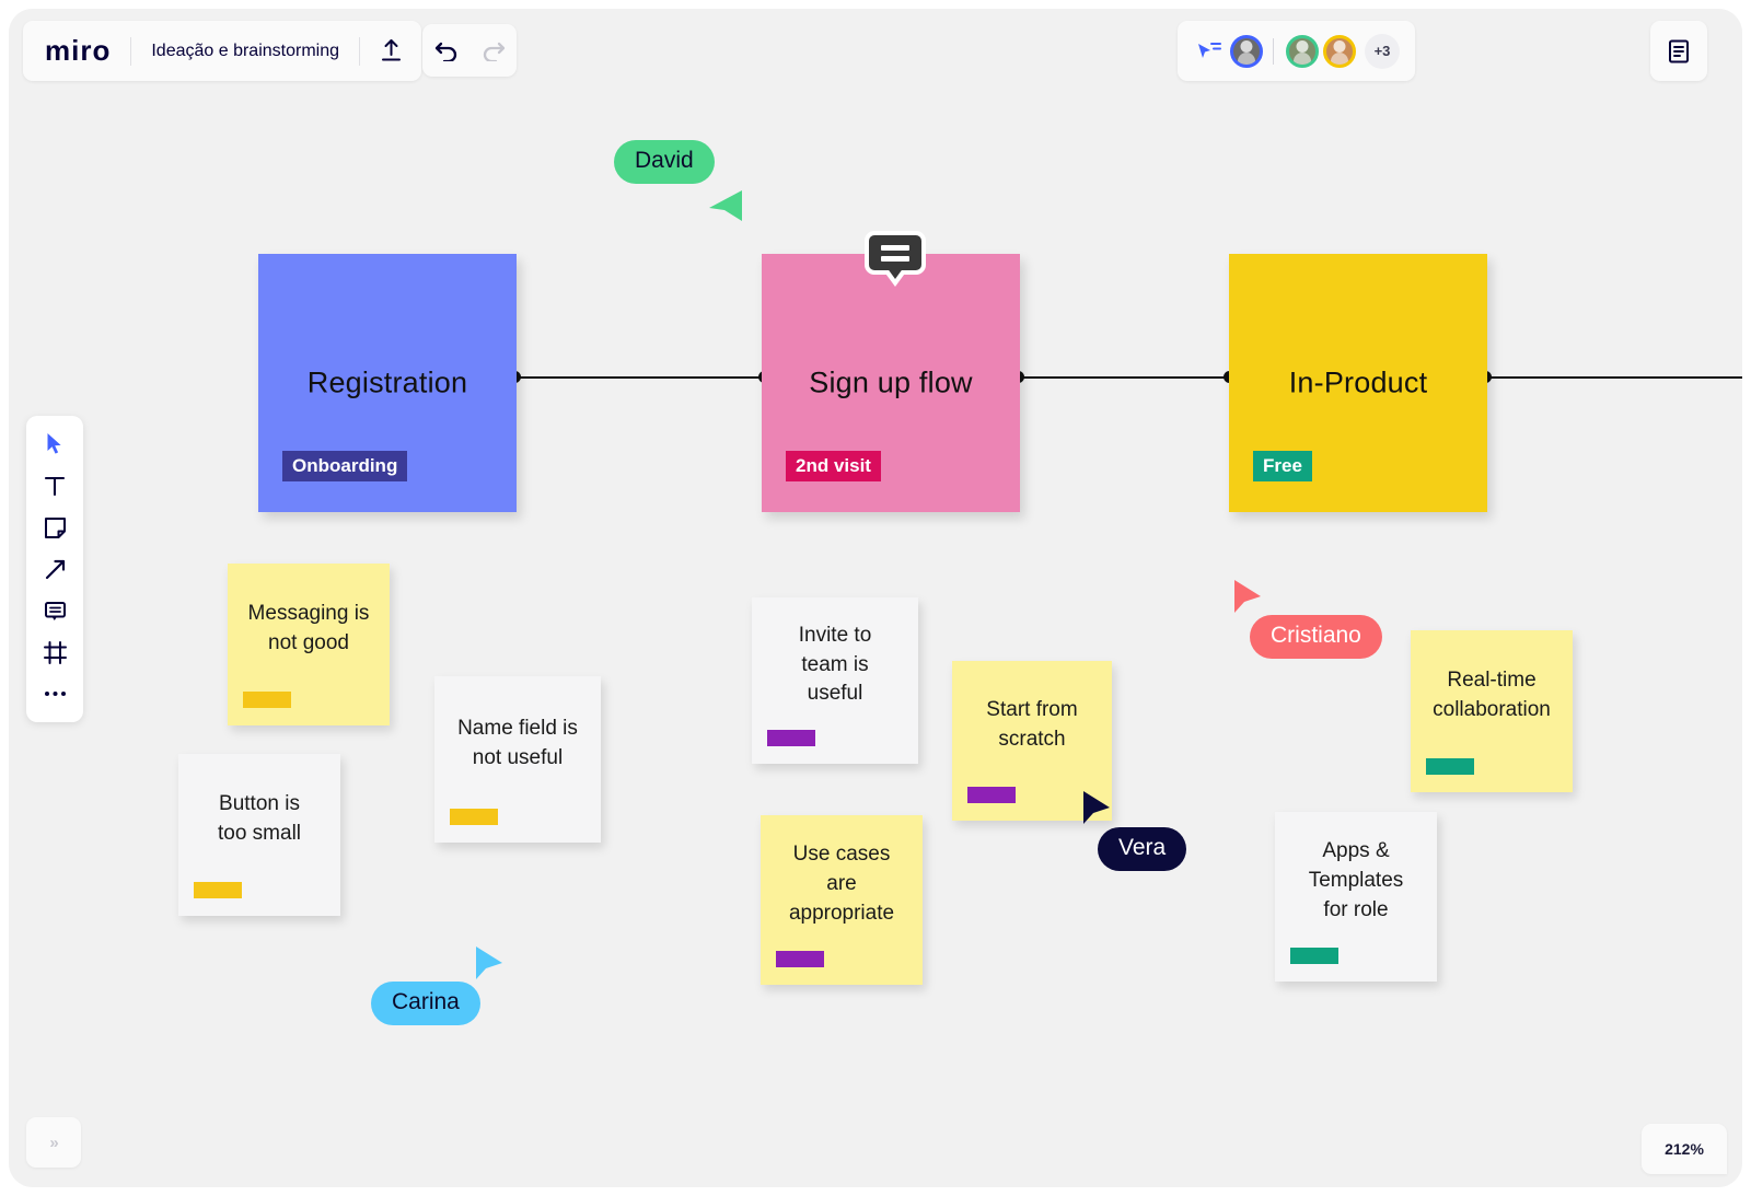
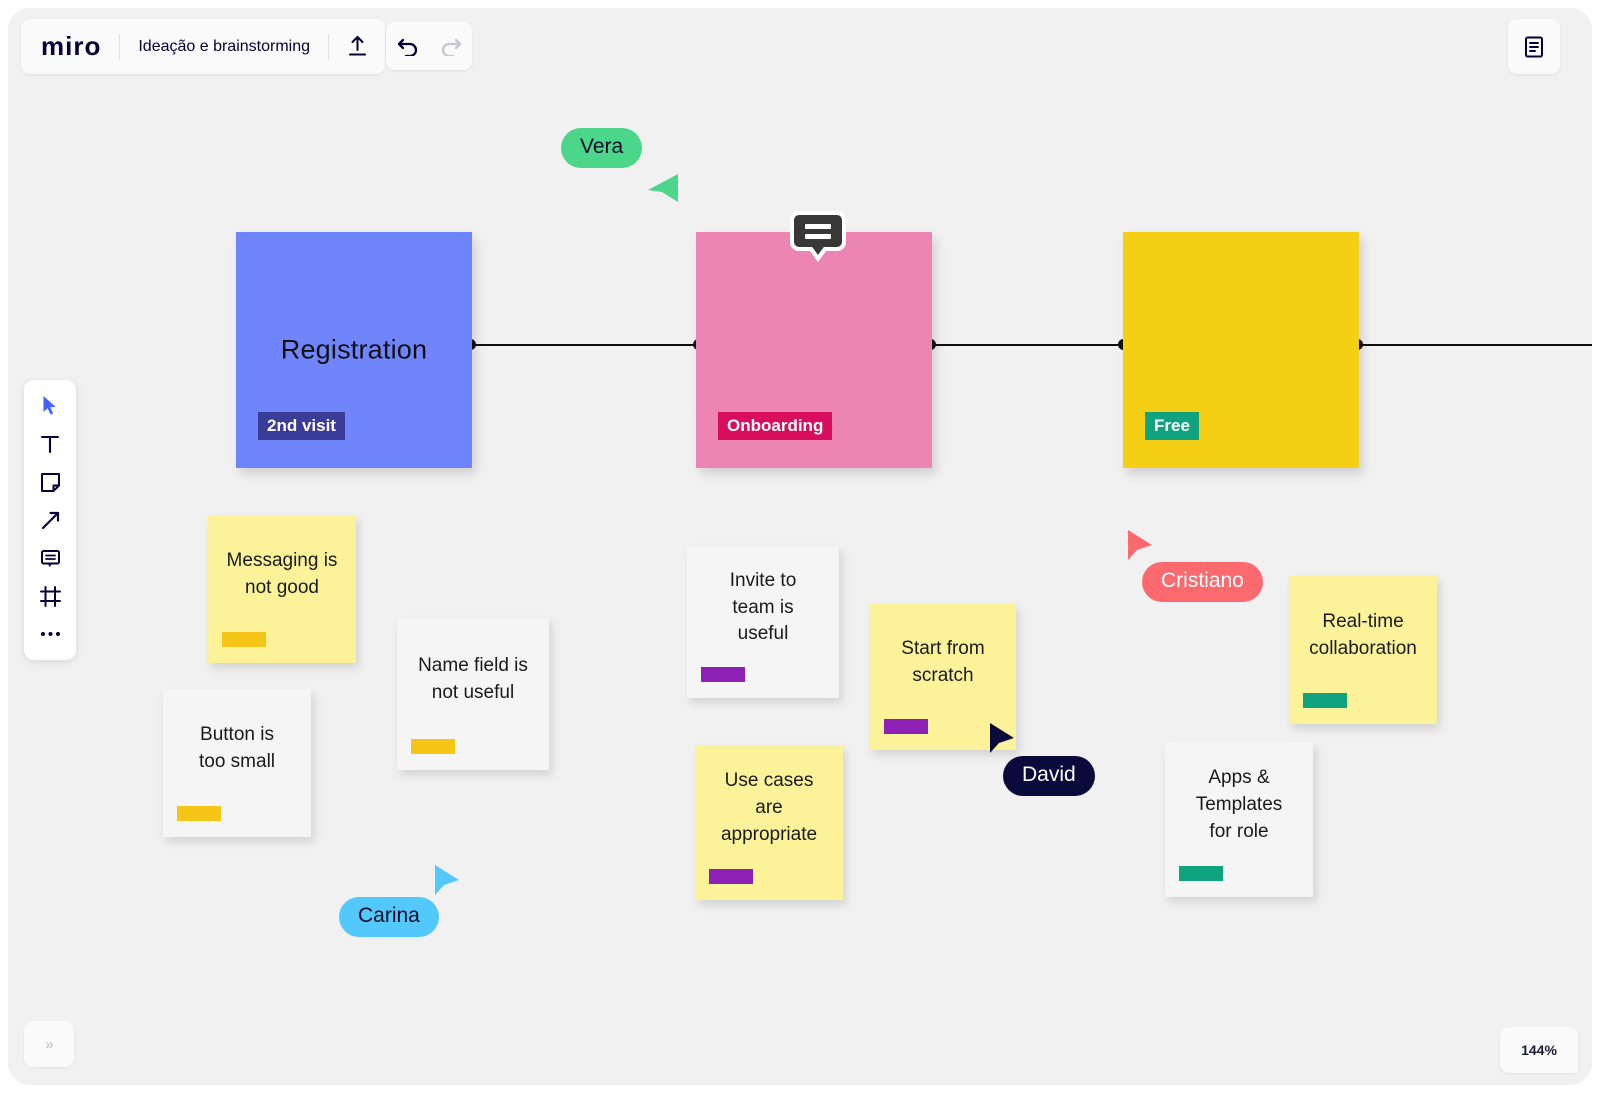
  Registration
- Onboarding
+ 2nd visit
- Sign up flow
- 2nd visit
+ Onboarding
- In-Product
  Free
  Messaging is
  not good
  Name field is
  not useful
  Button is
  too small
  Invite to
  team is
  useful
  Start from
  scratch
  Use cases
  are
  appropriate
  Real-time
  collaboration
  Apps &
  Templates
  for role
- David
+ Vera
  Cristiano
- Vera
+ David
  Carina
  miro
  Ideação e brainstorming
- +3
  »
- 212%
+ 144%
